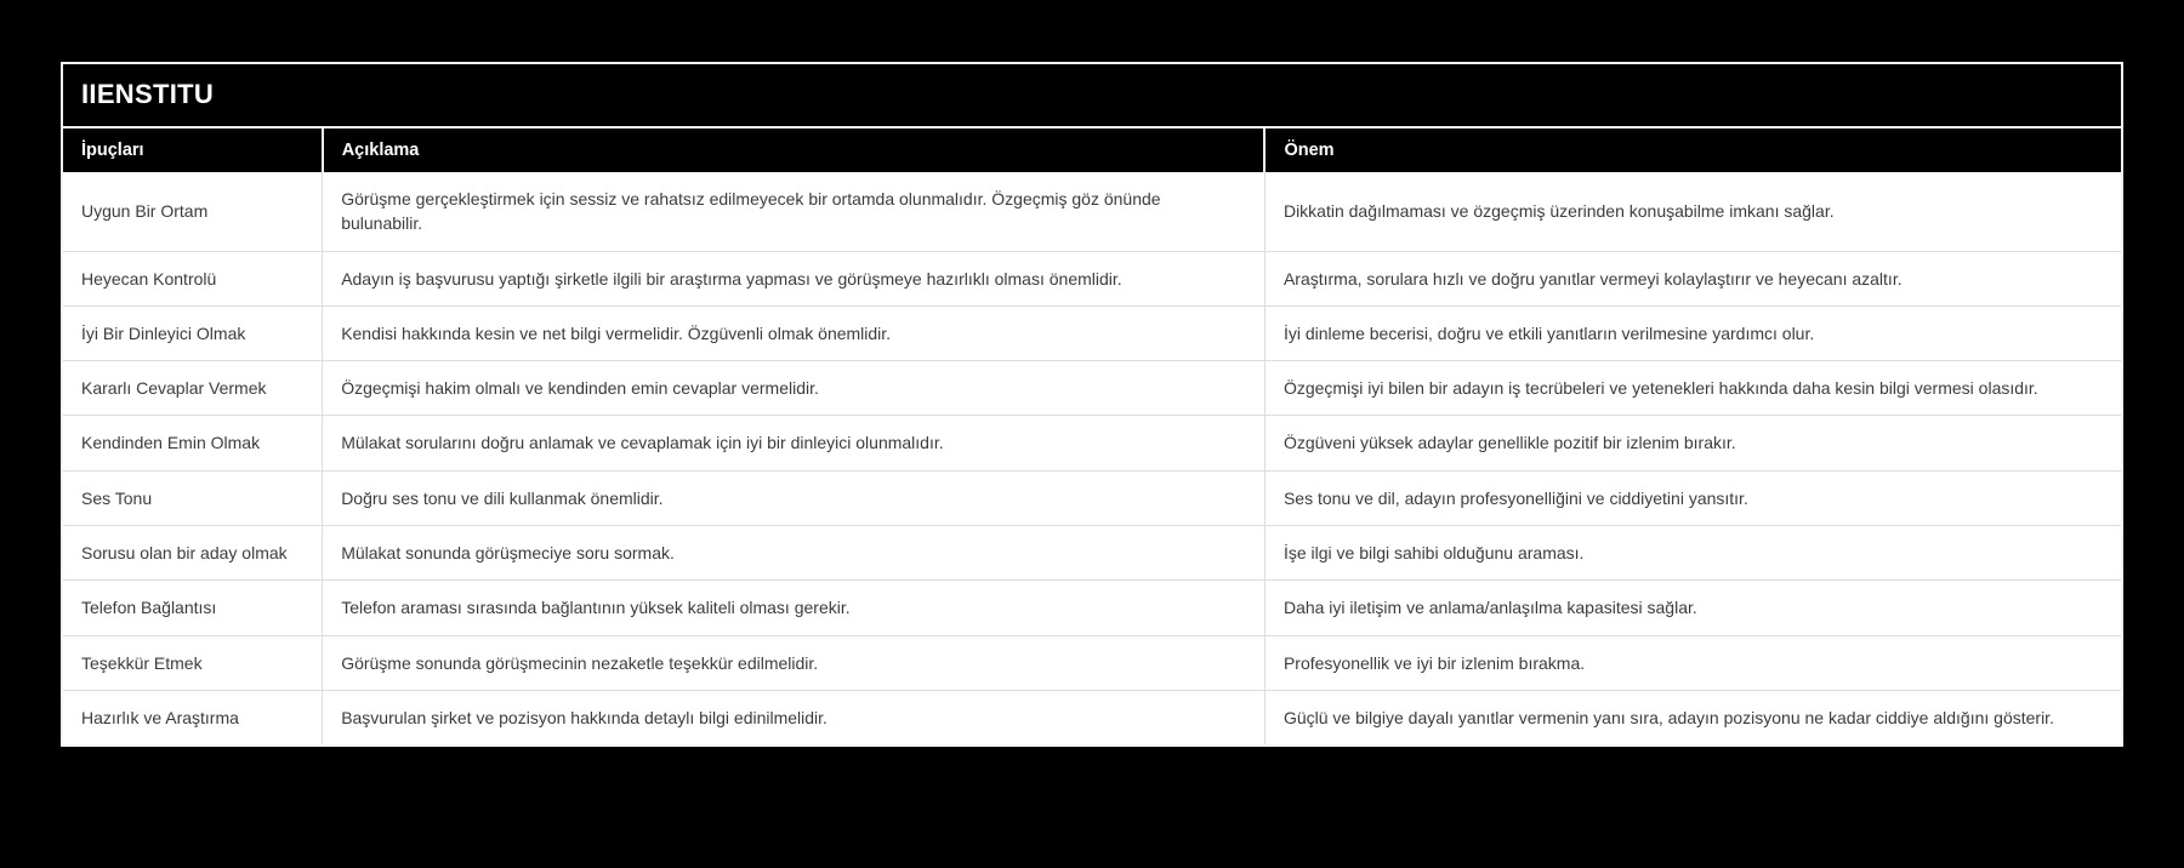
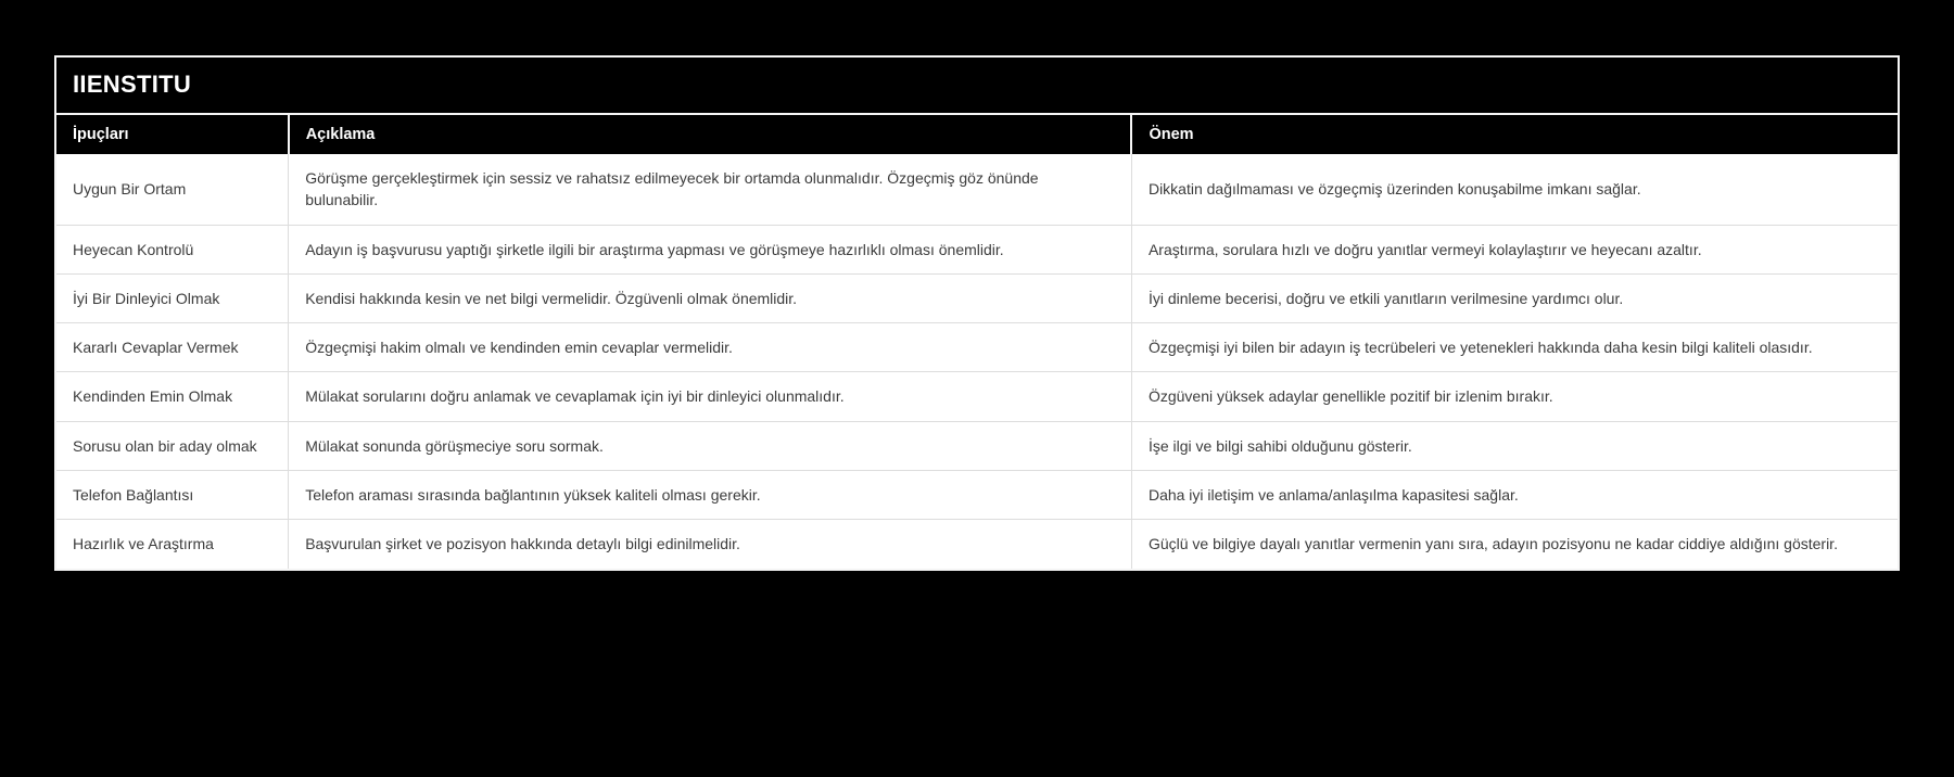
  IIENSTITU
  İpuçları	Açıklama	Önem
  Uygun Bir Ortam	Görüşme gerçekleştirmek için sessiz ve rahatsız edilmeyecek bir ortamda olunmalıdır. Özgeçmiş göz önünde bulunabilir.	Dikkatin dağılmaması ve özgeçmiş üzerinden konuşabilme imkanı sağlar.
  Heyecan Kontrolü	Adayın iş başvurusu yaptığı şirketle ilgili bir araştırma yapması ve görüşmeye hazırlıklı olması önemlidir.	Araştırma, sorulara hızlı ve doğru yanıtlar vermeyi kolaylaştırır ve heyecanı azaltır.
  İyi Bir Dinleyici Olmak	Kendisi hakkında kesin ve net bilgi vermelidir. Özgüvenli olmak önemlidir.	İyi dinleme becerisi, doğru ve etkili yanıtların verilmesine yardımcı olur.
- Kararlı Cevaplar Vermek	Özgeçmişi hakim olmalı ve kendinden emin cevaplar vermelidir.	Özgeçmişi iyi bilen bir adayın iş tecrübeleri ve yetenekleri hakkında daha kesin bilgi vermesi olasıdır.
+ Kararlı Cevaplar Vermek	Özgeçmişi hakim olmalı ve kendinden emin cevaplar vermelidir.	Özgeçmişi iyi bilen bir adayın iş tecrübeleri ve yetenekleri hakkında daha kesin bilgi kaliteli olasıdır.
  Kendinden Emin Olmak	Mülakat sorularını doğru anlamak ve cevaplamak için iyi bir dinleyici olunmalıdır.	Özgüveni yüksek adaylar genellikle pozitif bir izlenim bırakır.
- Ses Tonu	Doğru ses tonu ve dili kullanmak önemlidir.	Ses tonu ve dil, adayın profesyonelliğini ve ciddiyetini yansıtır.
- Sorusu olan bir aday olmak	Mülakat sonunda görüşmeciye soru sormak.	İşe ilgi ve bilgi sahibi olduğunu araması.
+ Sorusu olan bir aday olmak	Mülakat sonunda görüşmeciye soru sormak.	İşe ilgi ve bilgi sahibi olduğunu gösterir.
  Telefon Bağlantısı	Telefon araması sırasında bağlantının yüksek kaliteli olması gerekir.	Daha iyi iletişim ve anlama/anlaşılma kapasitesi sağlar.
- Teşekkür Etmek	Görüşme sonunda görüşmecinin nezaketle teşekkür edilmelidir.	Profesyonellik ve iyi bir izlenim bırakma.
  Hazırlık ve Araştırma	Başvurulan şirket ve pozisyon hakkında detaylı bilgi edinilmelidir.	Güçlü ve bilgiye dayalı yanıtlar vermenin yanı sıra, adayın pozisyonu ne kadar ciddiye aldığını gösterir.
